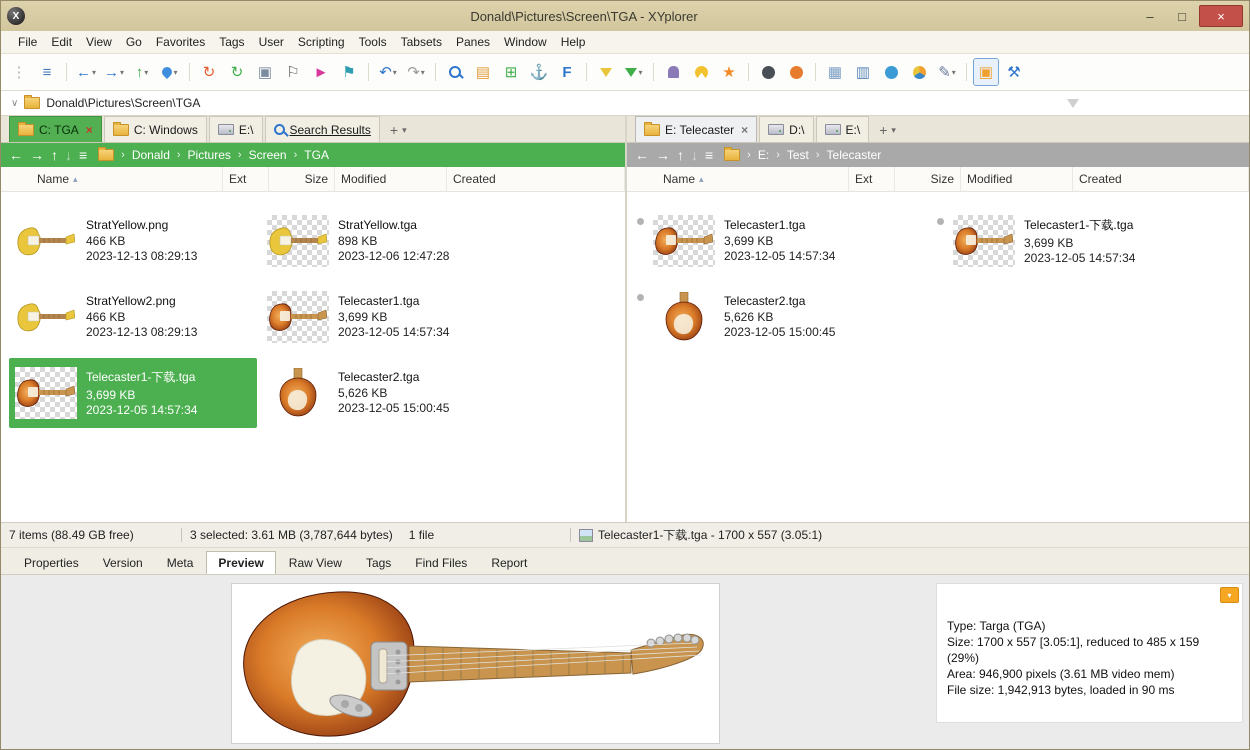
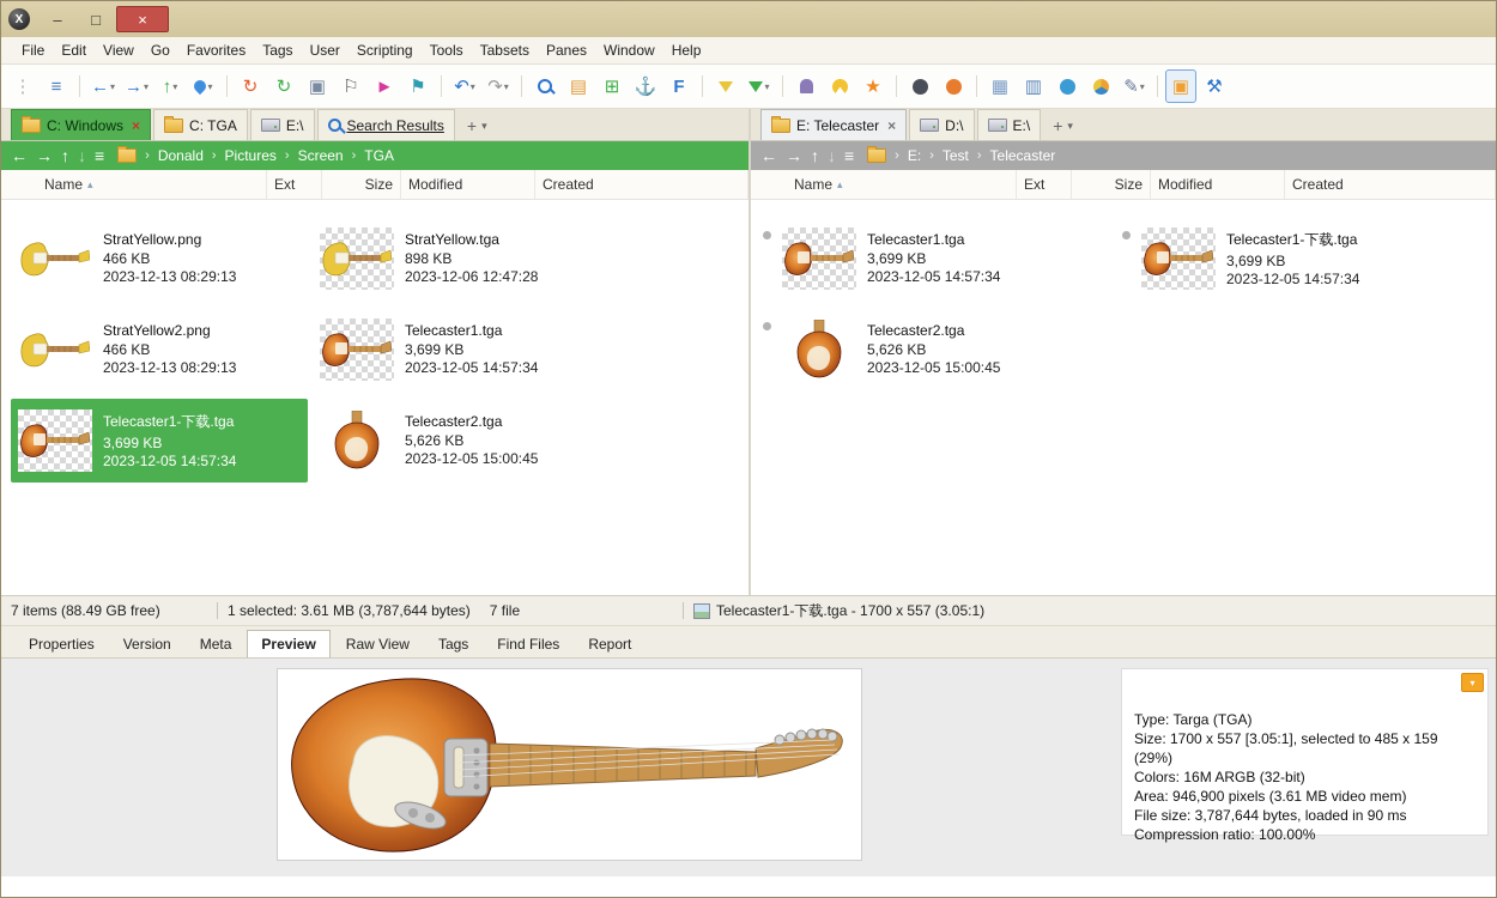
  X
- Donald\Pictures\Screen\TGA - XYplorer
  –
  □
  ×
  File
  Edit
  View
  Go
  Favorites
  Tags
  User
  Scripting
  Tools
  Tabsets
  Panes
  Window
  Help
  ⋮
  ≡
  ←
  ▾
  →
  ▾
  ↑
  ▾
  ▾
  ↻
  ↻
  ▣
  ⚐
  ►
  ⚑
  ↶
  ▾
  ↷
  ▾
  ▤
  ⊞
  ⚓
  F
  ▾
  ★
  ▦
  ▥
  ✎
  ▾
  ▣
  ⚒
- ∨
- Donald\Pictures\Screen\TGA
- C: TGA
+ C: Windows
  ×
- C: Windows
+ C: TGA
  E:\
  Search Results
  +
  ▾
  ←
  →
  ↑
  ↓
  ≡
  ›
  Donald
  ›
  Pictures
  ›
  Screen
  ›
  TGA
  Name
  ▴
  Ext
  Size
  Modified
  Created
  StratYellow.png
  466 KB
  2023-12-13 08:29:13
  StratYellow.tga
  898 KB
  2023-12-06 12:47:28
  StratYellow2.png
  466 KB
  2023-12-13 08:29:13
  Telecaster1.tga
  3,699 KB
  2023-12-05 14:57:34
  Telecaster1-下载.tga
  3,699 KB
  2023-12-05 14:57:34
  Telecaster2.tga
  5,626 KB
  2023-12-05 15:00:45
  E: Telecaster
  ×
  D:\
  E:\
  +
  ▾
  ←
  →
  ↑
  ↓
  ≡
  ›
  E:
  ›
  Test
  ›
  Telecaster
  Name
  ▴
  Ext
  Size
  Modified
  Created
  Telecaster1.tga
  3,699 KB
  2023-12-05 14:57:34
  Telecaster1-下载.tga
  3,699 KB
  2023-12-05 14:57:34
  Telecaster2.tga
  5,626 KB
  2023-12-05 15:00:45
  7 items (88.49 GB free)
- 3 selected: 3.61 MB (3,787,644 bytes)
+ 1 selected: 3.61 MB (3,787,644 bytes)
- 1 file
+ 7 file
  Telecaster1-下载.tga - 1700 x 557 (3.05:1)
  Properties
  Version
  Meta
  Preview
  Raw View
  Tags
  Find Files
  Report
  Type: Targa (TGA)
- Size: 1700 x 557 [3.05:1], reduced to 485 x 159 (29%)
+ Size: 1700 x 557 [3.05:1], selected to 485 x 159 (29%)
+ Colors: 16M ARGB (32-bit)
  Area: 946,900 pixels (3.61 MB video mem)
- File size: 1,942,913 bytes, loaded in 90 ms
+ File size: 3,787,644 bytes, loaded in 90 ms
+ Compression ratio: 100.00%
  ▾
